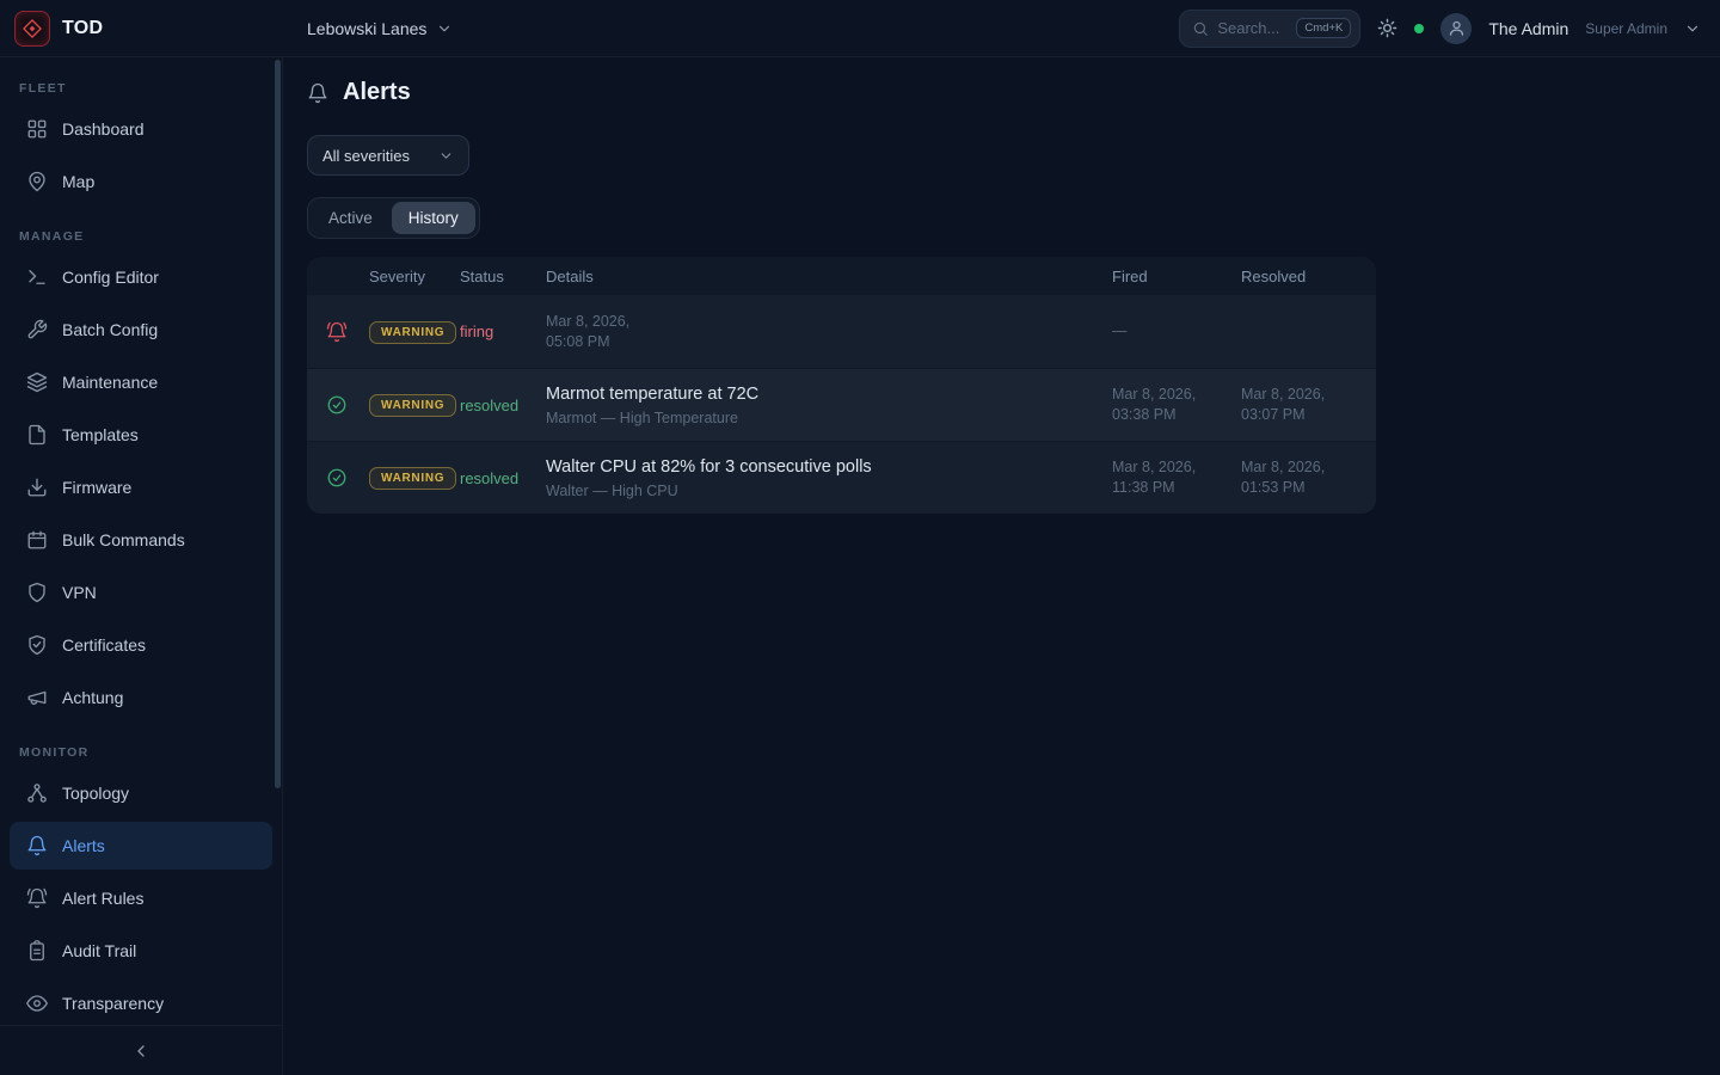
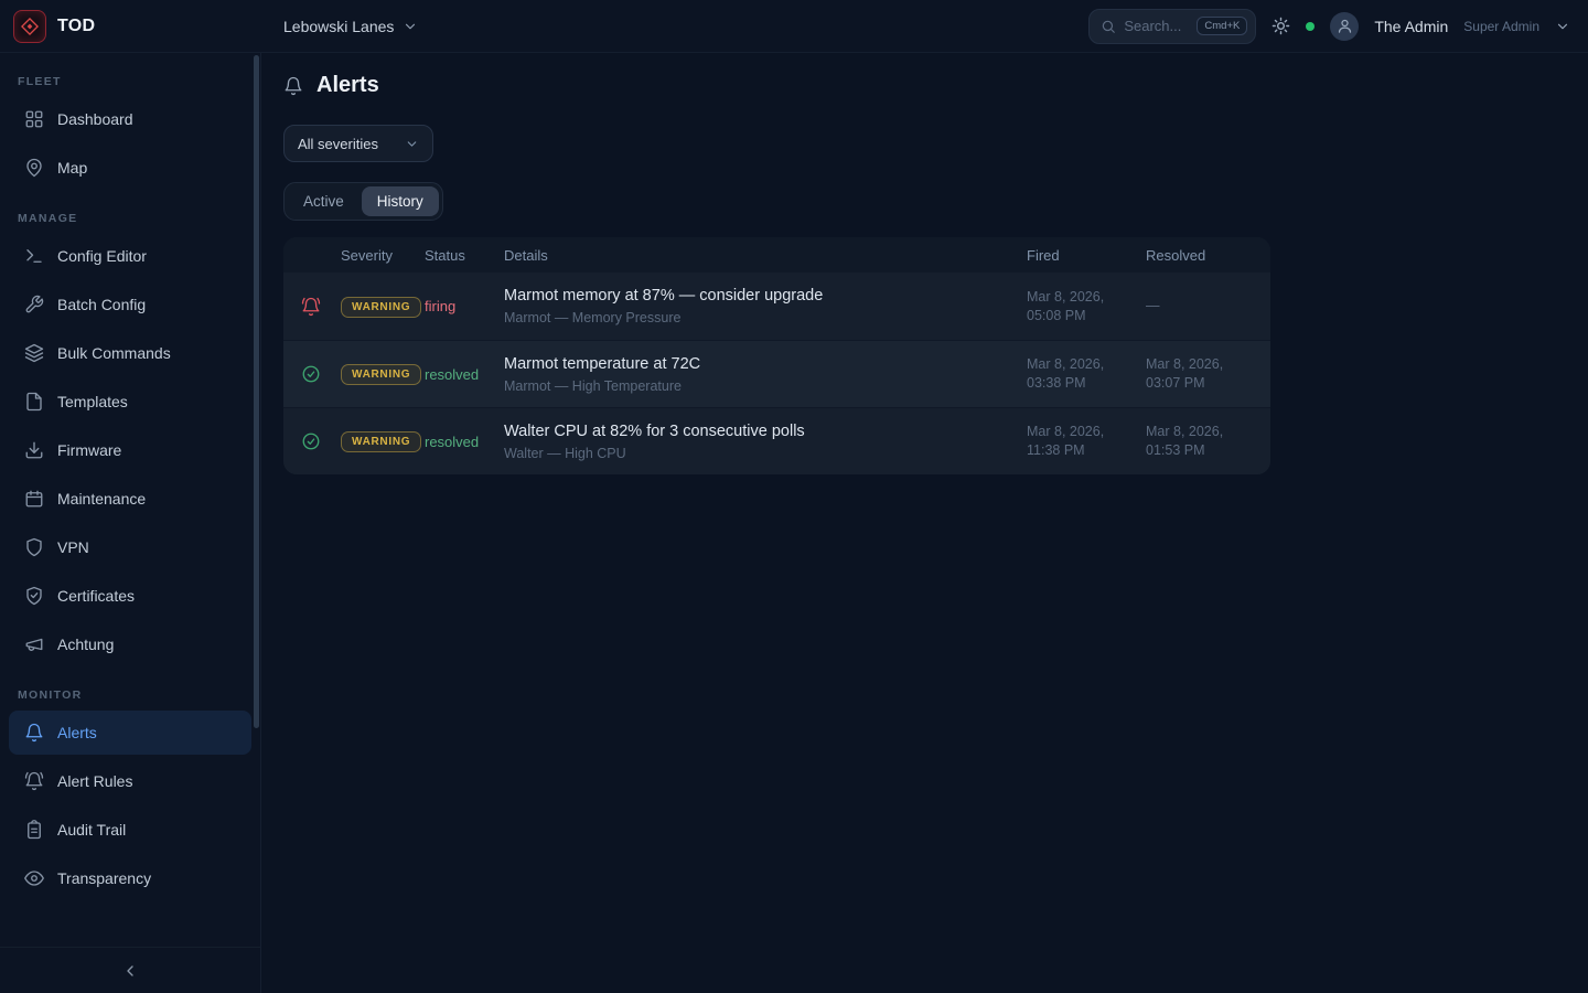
  TOD
  Lebowski Lanes
  Search...
  Cmd+K
  The Admin
  Super Admin
  FLEET
  Dashboard
  Map
  MANAGE
  Config Editor
  Batch Config
- Maintenance
+ Bulk Commands
  Templates
  Firmware
- Bulk Commands
+ Maintenance
  VPN
  Certificates
  Achtung
  MONITOR
- Topology
  Alerts
  Alert Rules
  Audit Trail
  Transparency
  Alerts
  All severities
  Active
  History
  Severity
  Status
  Details
  Fired
  Resolved
  WARNING
  firing
+ Marmot memory at 87% — consider upgrade
+ Marmot — Memory Pressure
  Mar 8, 2026,
  05:08 PM
  —
  WARNING
  resolved
  Marmot temperature at 72C
  Marmot — High Temperature
  Mar 8, 2026,
  03:38 PM
  Mar 8, 2026,
  03:07 PM
  WARNING
  resolved
  Walter CPU at 82% for 3 consecutive polls
  Walter — High CPU
  Mar 8, 2026,
  11:38 PM
  Mar 8, 2026,
  01:53 PM
